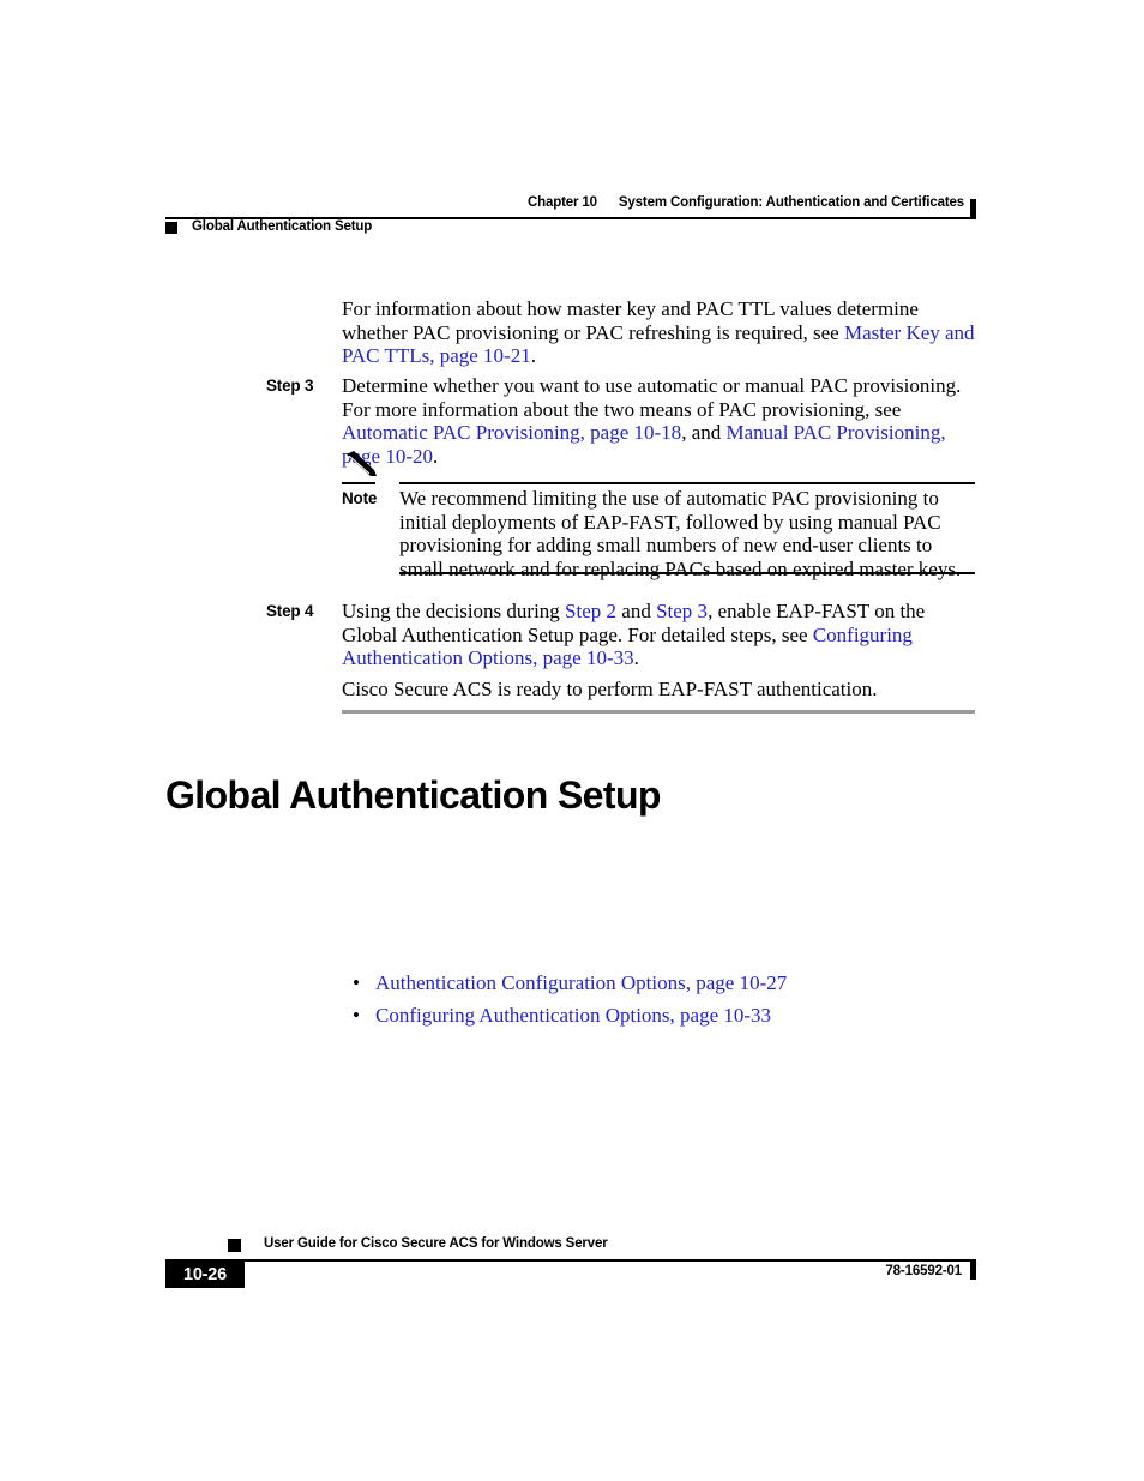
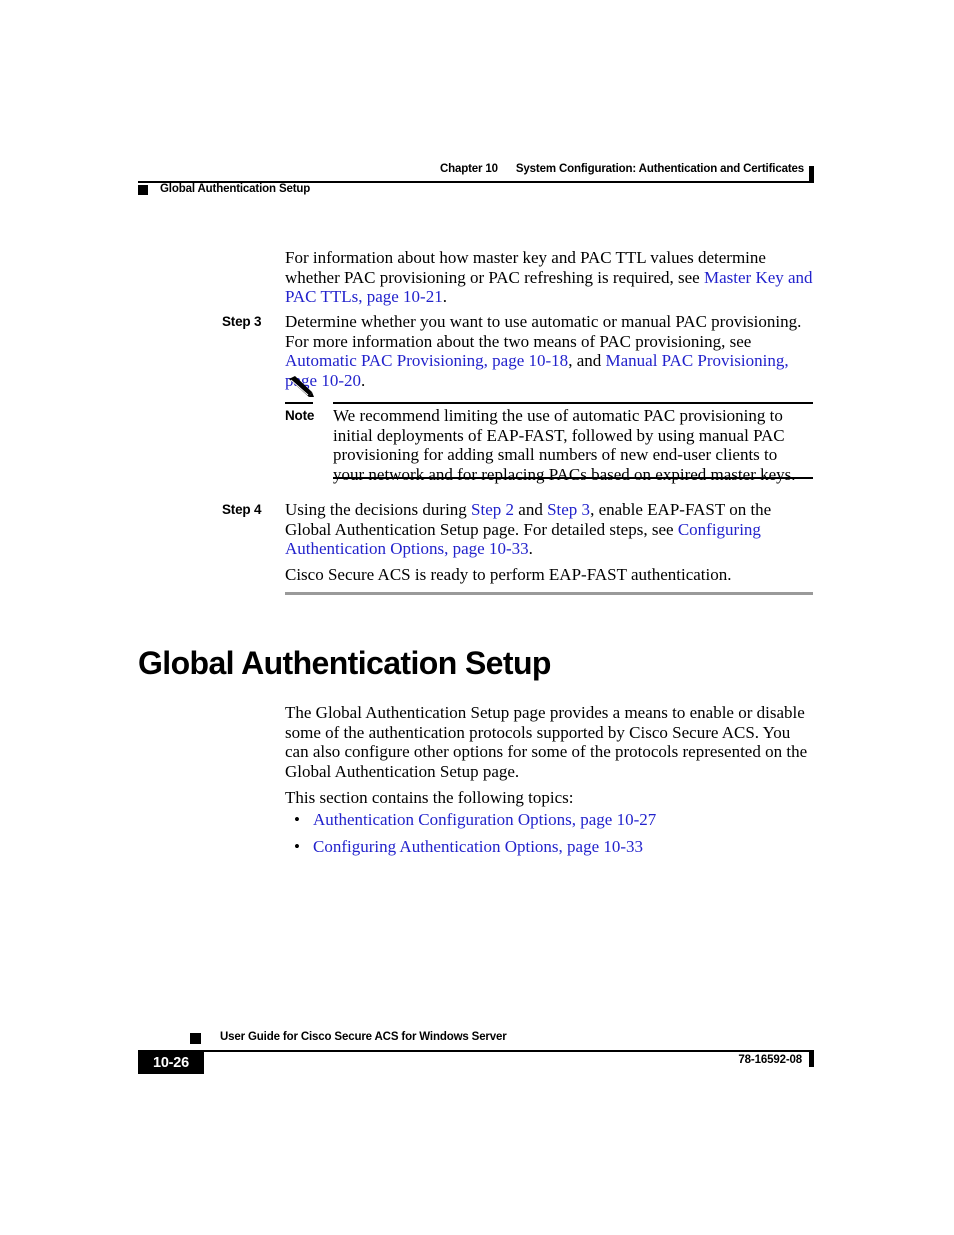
  Chapter 10 System Configuration: Authentication and Certificates
  Global Authentication Setup
  For information about how master key and PAC TTL values determine whether PAC provisioning or PAC refreshing is required, see Master Key and PAC TTLs, page 10-21.
  Step 3
  Determine whether you want to use automatic or manual PAC provisioning. For more information about the two means of PAC provisioning, see Automatic PAC Provisioning, page 10-18, and Manual PAC Provisioning, pge 10-20.
  Note
- We recommend limiting the use of automatic PAC provisioning to initial deployments of EAP-FAST, followed by using manual PAC provisioning for adding small numbers of new end-user clients to small network and for replacing PACs based on expired master keys.
+ We recommend limiting the use of automatic PAC provisioning to initial deployments of EAP-FAST, followed by using manual PAC provisioning for adding small numbers of new end-user clients to your network and for replacing PACs based on expired master keys.
  Step 4
  Using the decisions during Step 2 and Step 3, enable EAP-FAST on the Global Authentication Setup page. For detailed steps, see Configuring Authentication Options, page 10-33.
  Cisco Secure ACS is ready to perform EAP-FAST authentication.
  Global Authentication Setup
+ The Global Authentication Setup page provides a means to enable or disable some of the authentication protocols supported by Cisco Secure ACS. You can also configure other options for some of the protocols represented on the Global Authentication Setup page.
+ This section contains the following topics:
  •
  Authentication Configuration Options, page 10-27
  •
  Configuring Authentication Options, page 10-33
  User Guide for Cisco Secure ACS for Windows Server
  10-26
- 78-16592-01
+ 78-16592-08
